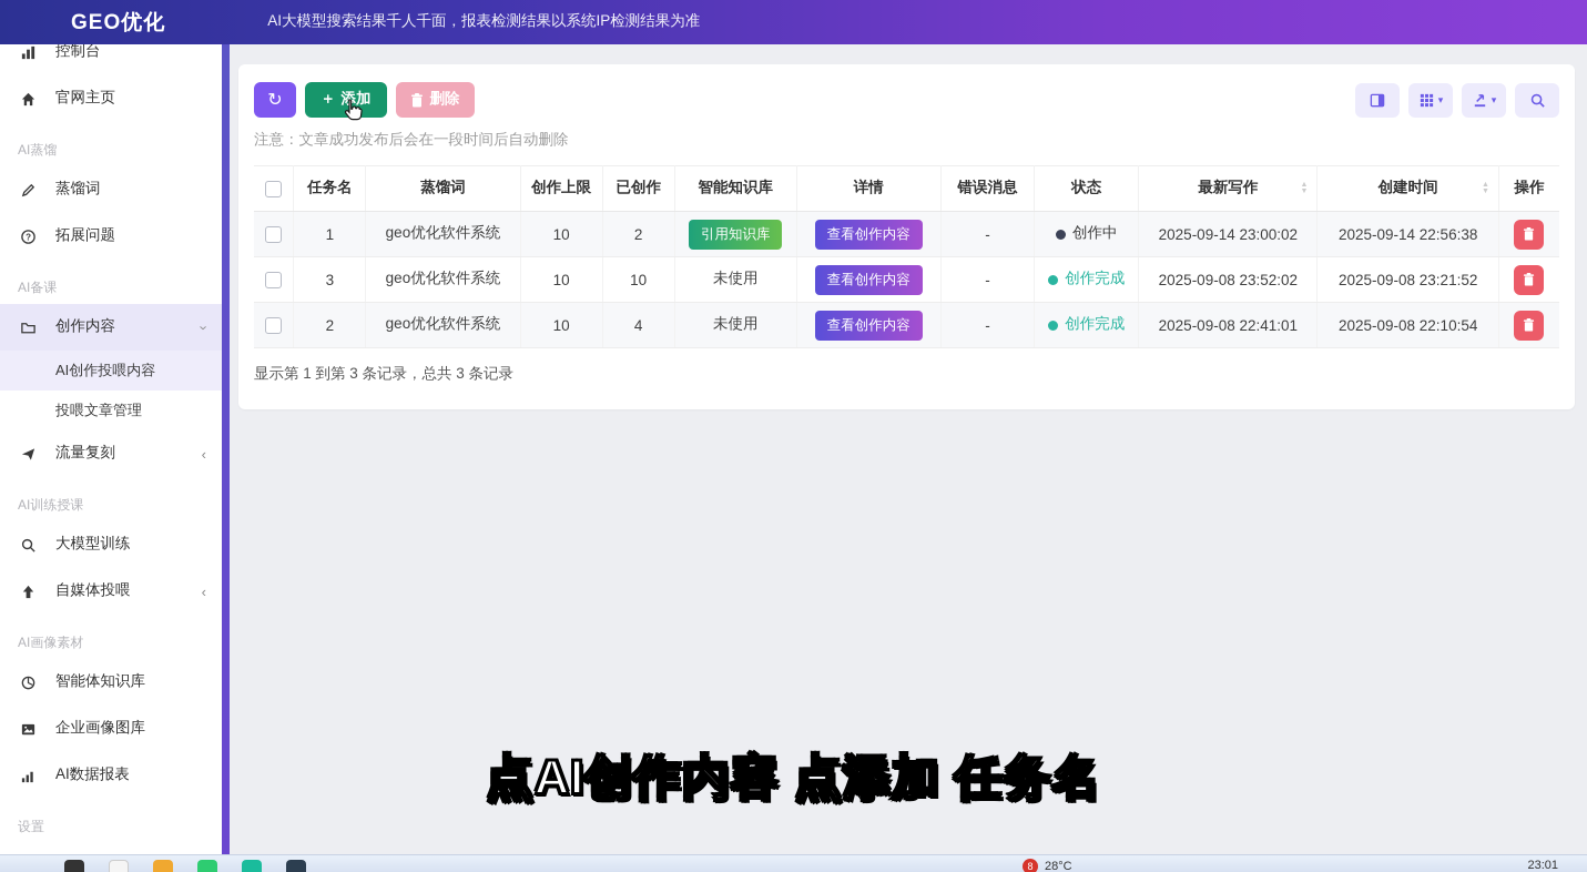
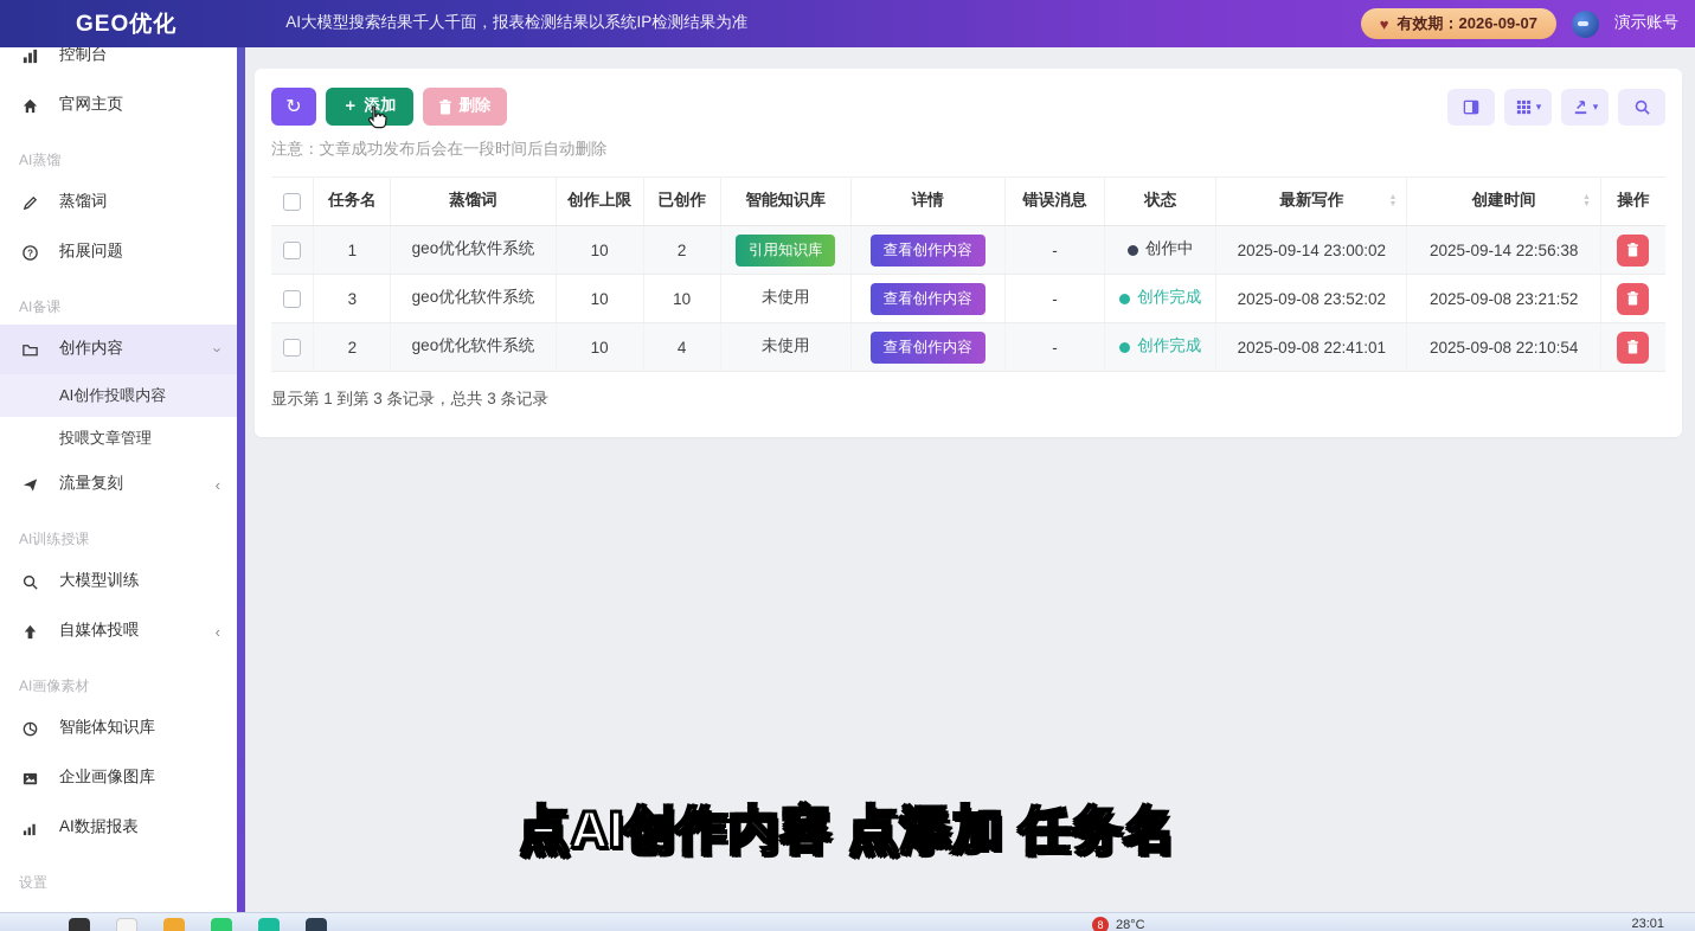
  GEO优化
  AI大模型搜索结果千人千面，报表检测结果以系统IP检测结果为准
+ ♥
+ 有效期：2026-09-07
+ 演示账号
  控制台
  官网主页
  AI蒸馏
  蒸馏词
  ?
  拓展问题
  AI备课
  创作内容
  AI创作投喂内容
  投喂文章管理
  流量复刻
  ‹
  AI训练授课
  大模型训练
  自媒体投喂
  ‹
  AI画像素材
  智能体知识库
  企业画像图库
  AI数据报表
  设置
  ↻
  ＋
  添加
  删除
  ▾
  ▾
  注意：文章成功发布后会在一段时间后自动删除
  	任务名	蒸馏词	创作上限	已创作	智能知识库	详情	错误消息	状态	最新写作	创建时间	操作
  	1	geo优化软件系统	10	2	引用知识库	查看创作内容	-	创作中	2025-09-14 23:00:02	2025-09-14 22:56:38
  	3	geo优化软件系统	10	10	未使用	查看创作内容	-	创作完成	2025-09-08 23:52:02	2025-09-08 23:21:52
  	2	geo优化软件系统	10	4	未使用	查看创作内容	-	创作完成	2025-09-08 22:41:01	2025-09-08 22:10:54
  显示第 1 到第 3 条记录，总共 3 条记录
  点AI创作内容 点添加 任务名
  8
  28°C
  23:01
